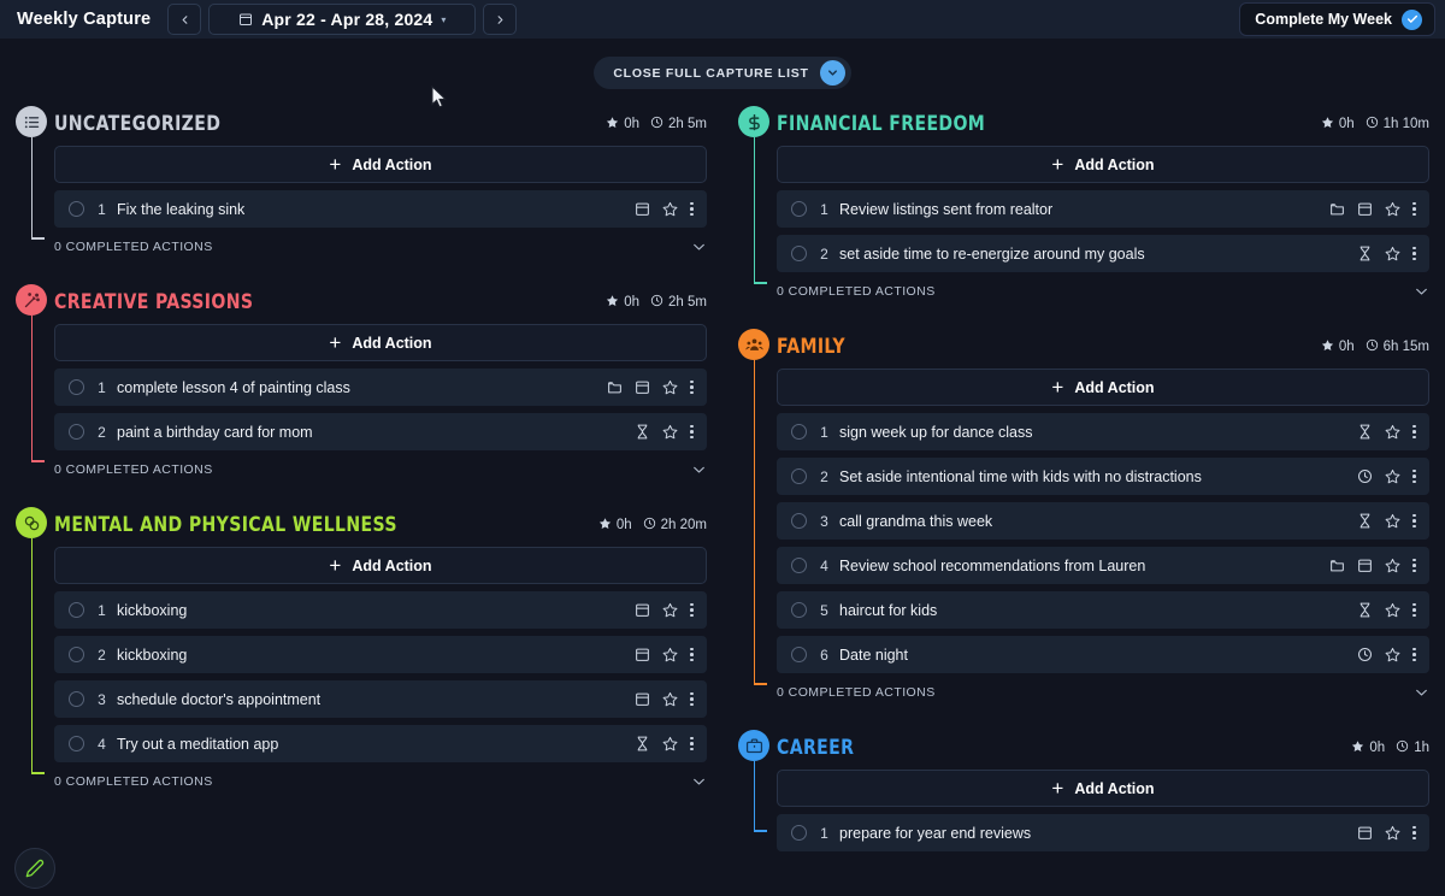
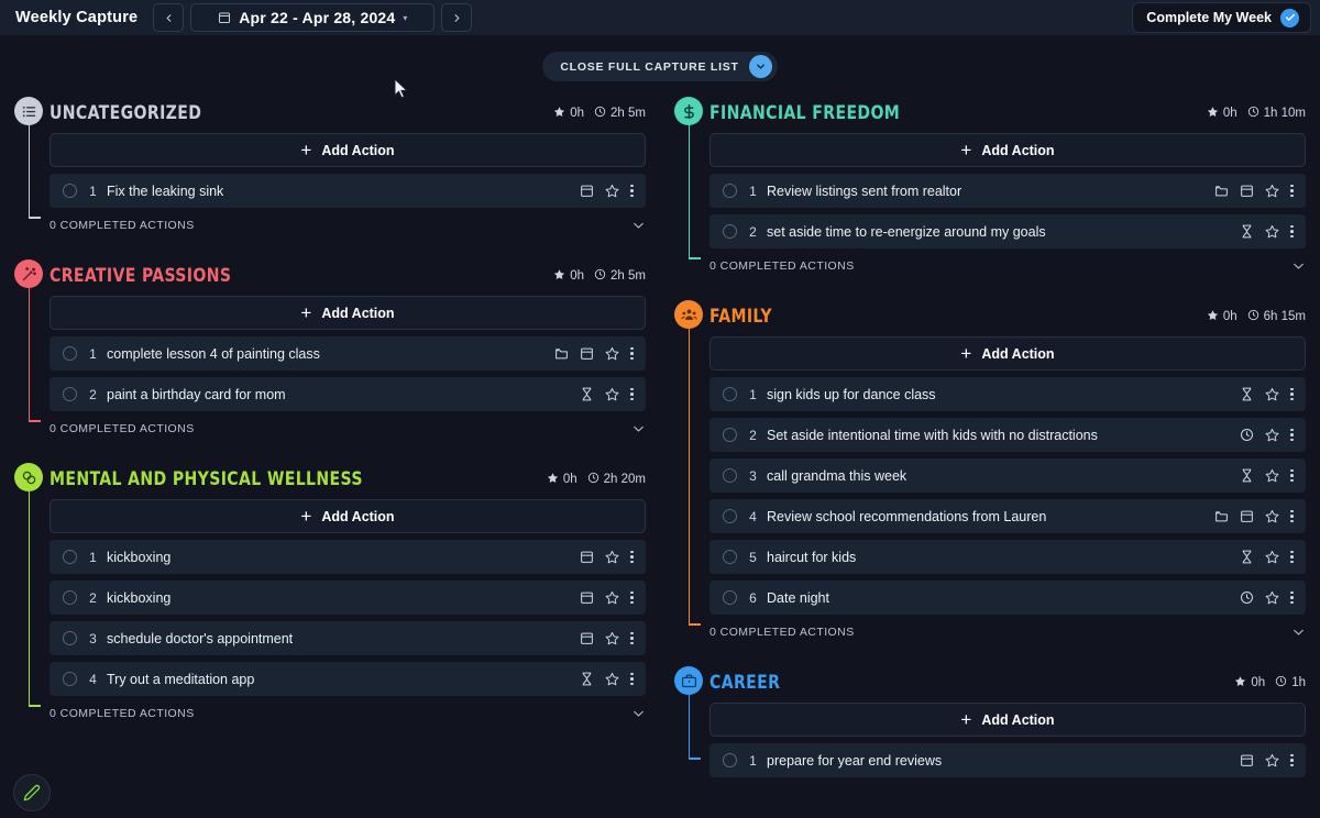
  Weekly Capture
  Apr 22 - Apr 28, 2024
  ▾
  Complete My Week
  CLOSE FULL CAPTURE LIST
  UNCATEGORIZED
  0h
  2h 5m
  +
  Add Action
  1
  Fix the leaking sink
  0 COMPLETED ACTIONS
  CREATIVE PASSIONS
  0h
  2h 5m
  +
  Add Action
  1
  complete lesson 4 of painting class
  2
  paint a birthday card for mom
  0 COMPLETED ACTIONS
  MENTAL AND PHYSICAL WELLNESS
  0h
  2h 20m
  +
  Add Action
  1
  kickboxing
  2
  kickboxing
  3
  schedule doctor's appointment
  4
  Try out a meditation app
  0 COMPLETED ACTIONS
  FINANCIAL FREEDOM
  0h
  1h 10m
  +
  Add Action
  1
  Review listings sent from realtor
  2
  set aside time to re-energize around my goals
  0 COMPLETED ACTIONS
  FAMILY
  0h
  6h 15m
  +
  Add Action
  1
- sign week up for dance class
+ sign kids up for dance class
  2
  Set aside intentional time with kids with no distractions
  3
  call grandma this week
  4
  Review school recommendations from Lauren
  5
  haircut for kids
  6
  Date night
  0 COMPLETED ACTIONS
  CAREER
  0h
  1h
  +
  Add Action
  1
  prepare for year end reviews
